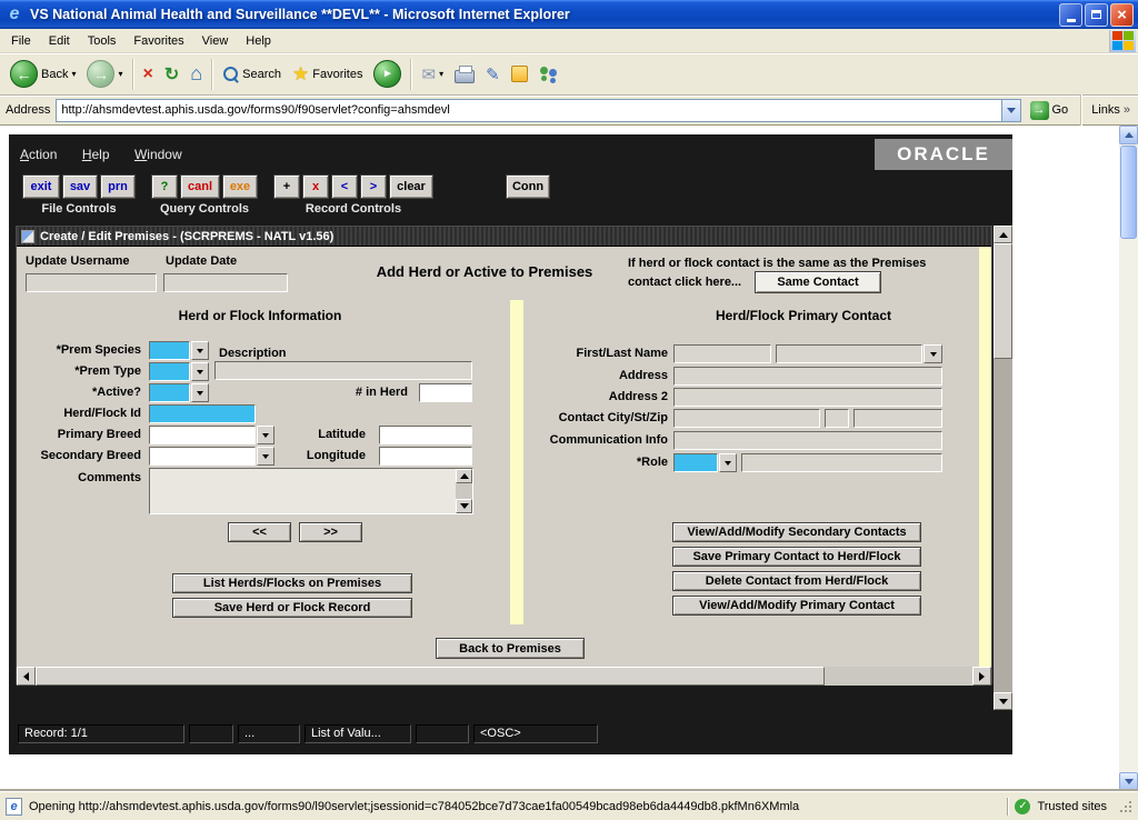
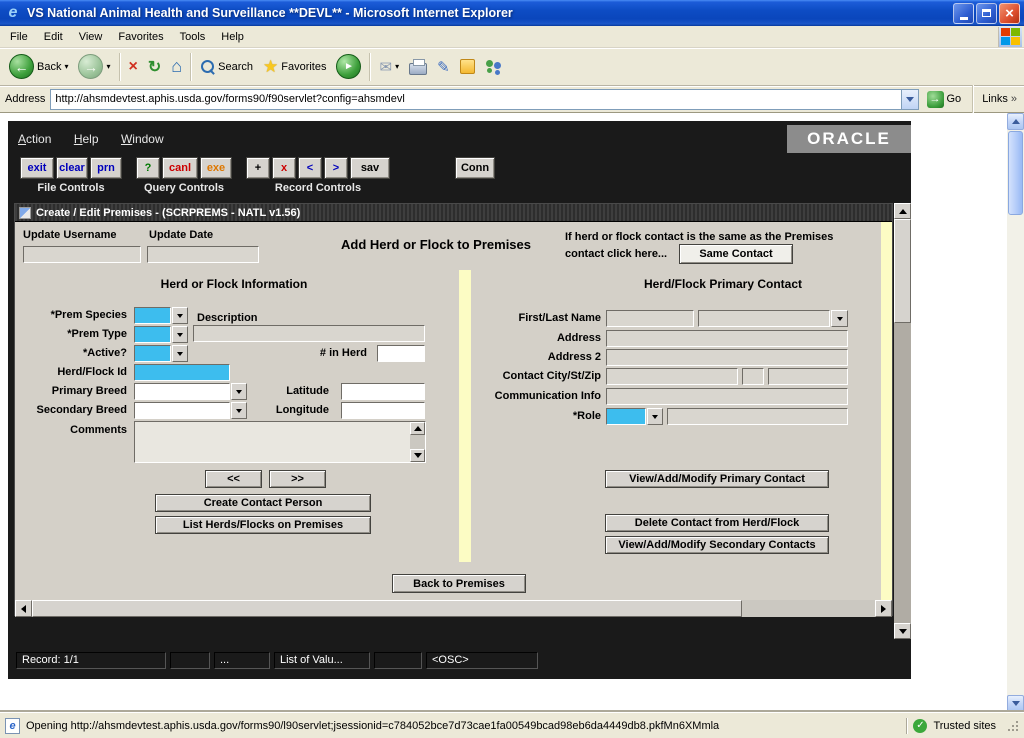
  e
  VS National Animal Health and Surveillance **DEVL** - Microsoft Internet Explorer
  ×
  File
  Edit
- Tools
+ View
  Favorites
- View
+ Tools
  Help
  ←
  Back
  ▾
  →
  ▾
  ×
  ↻
  ⌂
  Search
  ★
  Favorites
  ►
  ✉
  ▾
  ✎
  Address
  http://ahsmdevtest.aphis.usda.gov/forms90/f90servlet?config=ahsmdevl
  →
  Go
  Links
  »
  Action Help Window
  ORACLE
  exit
- sav
+ clear
  prn
  ?
  canl
  exe
  +
  x
  <
  >
- clear
+ sav
  Conn
  File Controls
  Query Controls
  Record Controls
  Create / Edit Premises - (SCRPREMS - NATL v1.56)
  Update Username
  Update Date
- Add Herd or Active to Premises
+ Add Herd or Flock to Premises
  If herd or flock contact is the same as the Premises
  contact click here...
  Same Contact
  Herd or Flock Information
  Herd/Flock Primary Contact
  *Prem Species
  Description
  *Prem Type
  *Active?
  # in Herd
  Herd/Flock Id
  Primary Breed
  Latitude
  Secondary Breed
  Longitude
  Comments
  <<
  >>
+ Create Contact Person
  List Herds/Flocks on Premises
- Save Herd or Flock Record
  First/Last Name
  Address
  Address 2
  Contact City/St/Zip
  Communication Info
  *Role
- View/Add/Modify Secondary Contacts
+ View/Add/Modify Primary Contact
- Save Primary Contact to Herd/Flock
  Delete Contact from Herd/Flock
- View/Add/Modify Primary Contact
+ View/Add/Modify Secondary Contacts
  Back to Premises
  Record: 1/1
  ...
  List of Valu...
  <OSC>
  e
  Opening http://ahsmdevtest.aphis.usda.gov/forms90/l90servlet;jsessionid=c784052bce7d73cae1fa00549bcad98eb6da4449db8.pkfMn6XMmla
  ✓
  Trusted sites
